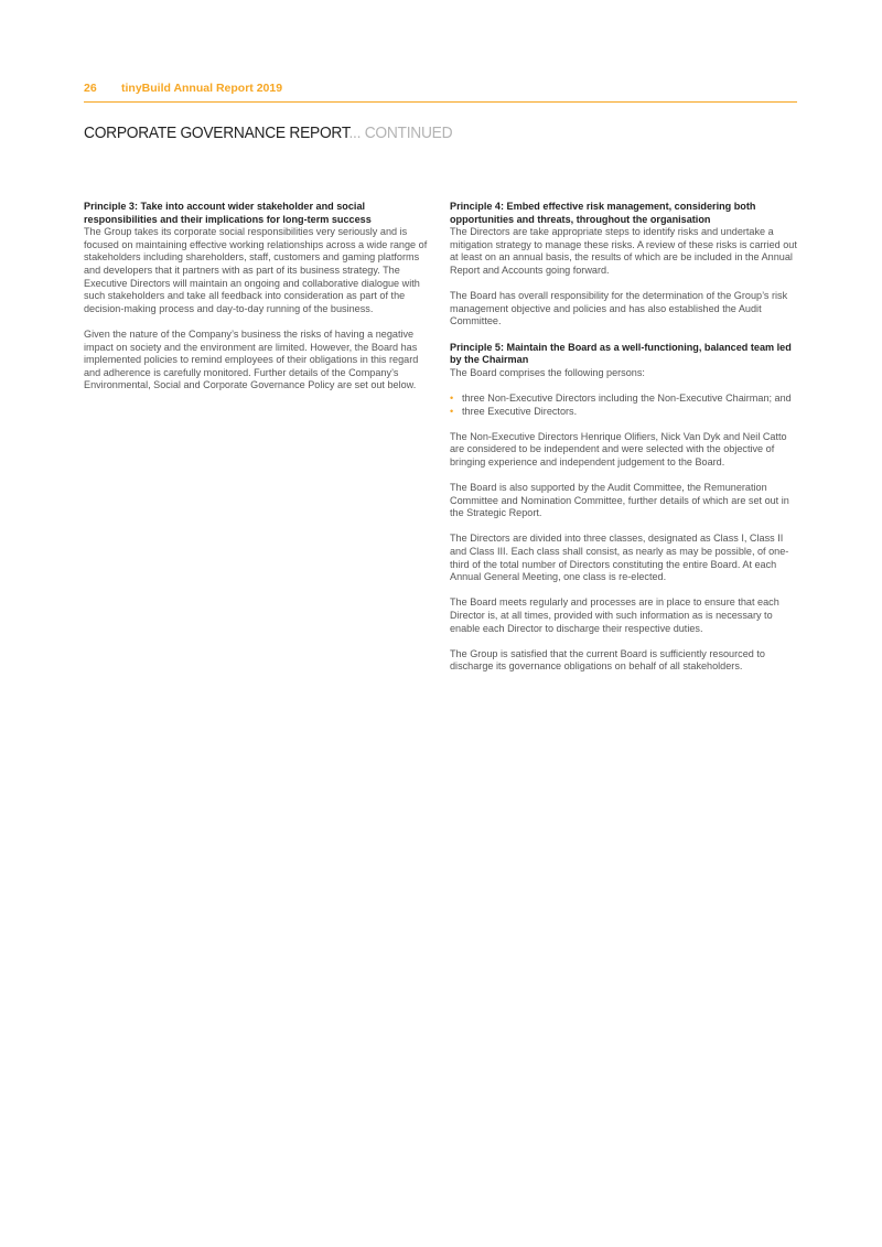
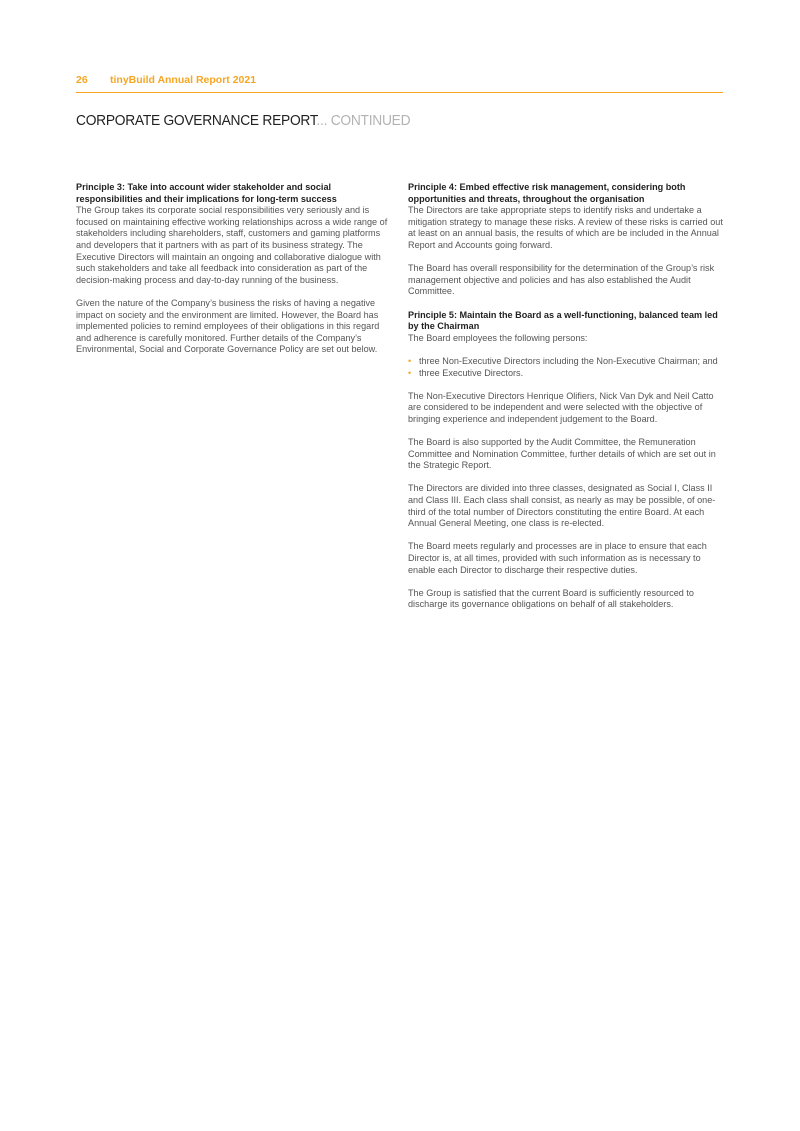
  26
- tinyBuild Annual Report 2019
+ tinyBuild Annual Report 2021
  CORPORATE GOVERNANCE REPORT... CONTINUED
  Principle 3: Take into account wider stakeholder and social responsibilities and their implications for long-term success
  The Group takes its corporate social responsibilities very seriously and is focused on maintaining effective working relationships across a wide range of stakeholders including shareholders, staff, customers and gaming platforms and developers that it partners with as part of its business strategy. The Executive Directors will maintain an ongoing and collaborative dialogue with such stakeholders and take all feedback into consideration as part of the decision-making process and day-to-day running of the business.
  Given the nature of the Company’s business the risks of having a negative impact on society and the environment are limited. However, the Board has implemented policies to remind employees of their obligations in this regard and adherence is carefully monitored. Further details of the Company’s Environmental, Social and Corporate Governance Policy are set out below.
  Principle 4: Embed effective risk management, considering both opportunities and threats, throughout the organisation
  The Directors are take appropriate steps to identify risks and undertake a mitigation strategy to manage these risks. A review of these risks is carried out at least on an annual basis, the results of which are be included in the Annual Report and Accounts going forward.
  The Board has overall responsibility for the determination of the Group’s risk management objective and policies and has also established the Audit Committee.
  Principle 5: Maintain the Board as a well-functioning, balanced team led by the Chairman
- The Board comprises the following persons:
+ The Board employees the following persons:
  •
  three Non-Executive Directors including the Non-Executive Chairman; and
  •
  three Executive Directors.
  The Non-Executive Directors Henrique Olifiers, Nick Van Dyk and Neil Catto are considered to be independent and were selected with the objective of bringing experience and independent judgement to the Board.
  The Board is also supported by the Audit Committee, the Remuneration Committee and Nomination Committee, further details of which are set out in the Strategic Report.
- The Directors are divided into three classes, designated as Class I, Class II and Class III. Each class shall consist, as nearly as may be possible, of one-third of the total number of Directors constituting the entire Board. At each Annual General Meeting, one class is re-elected.
+ The Directors are divided into three classes, designated as Social I, Class II and Class III. Each class shall consist, as nearly as may be possible, of one-third of the total number of Directors constituting the entire Board. At each Annual General Meeting, one class is re-elected.
  The Board meets regularly and processes are in place to ensure that each Director is, at all times, provided with such information as is necessary to enable each Director to discharge their respective duties.
  The Group is satisfied that the current Board is sufficiently resourced to discharge its governance obligations on behalf of all stakeholders.
